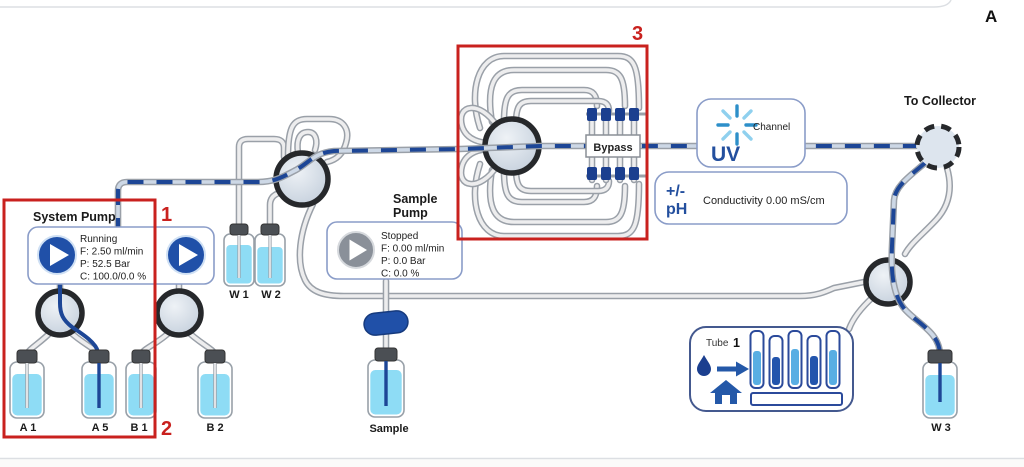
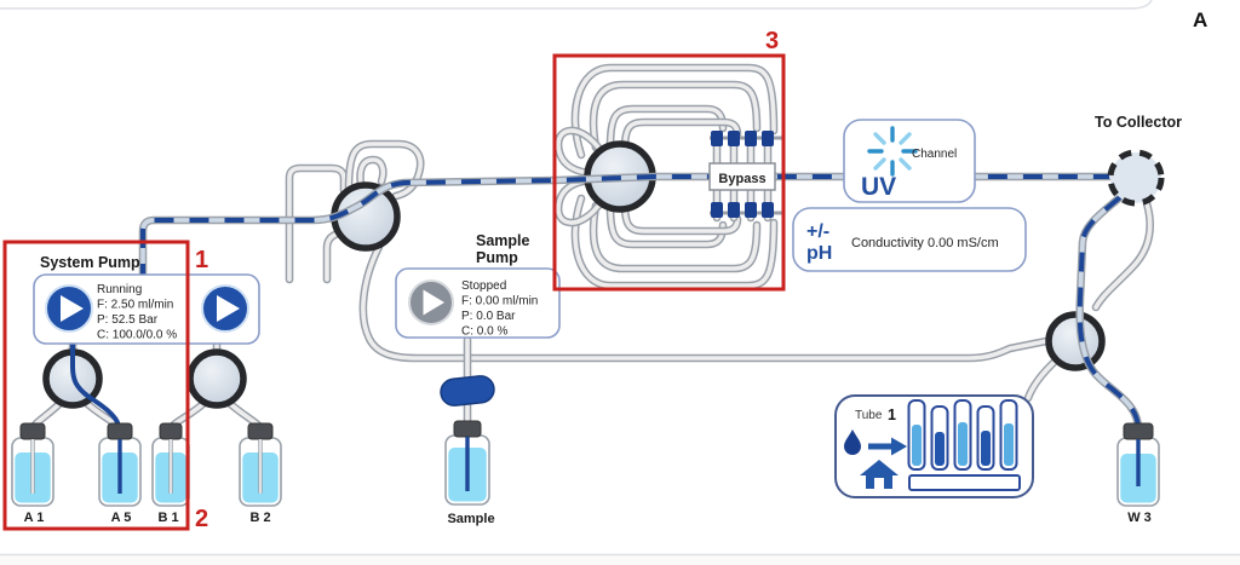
  Bypass
  System Pump
  Running
  F: 2.50 ml/min
  P: 52.5 Bar
  C: 100.0/0.0 %
  Sample
  Pump
  Stopped
  F: 0.00 ml/min
  P: 0.0 Bar
  C: 0.0 %
  UV
  Channel
  +/-
  pH
  Conductivity 0.00 mS/cm
  To Collector
  Tube
  1
  A 1
  A 5
  B 1
  B 2
- W 1
- W 2
  Sample
  W 3
  1
  2
  3
  A
